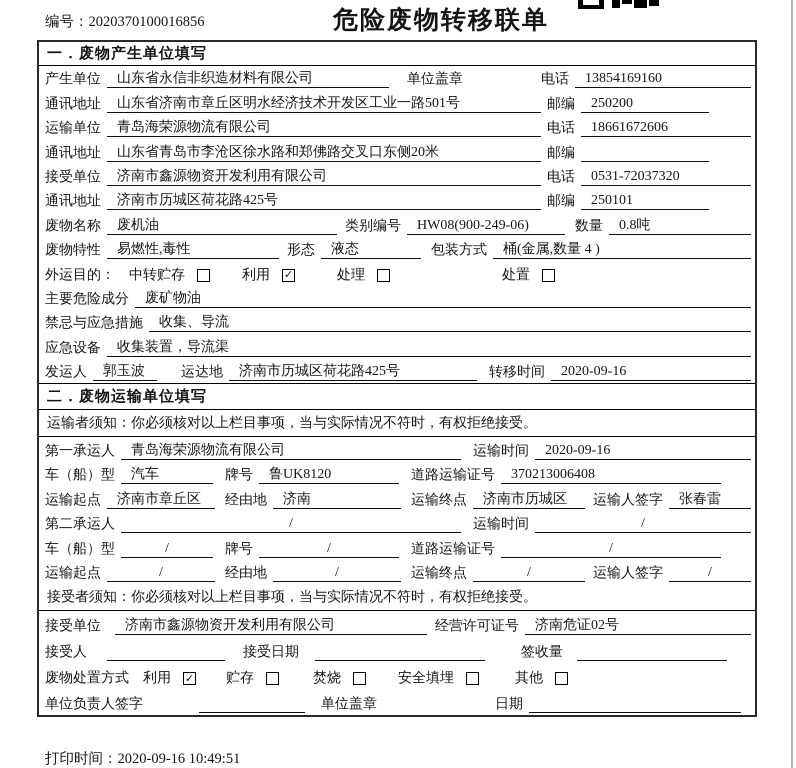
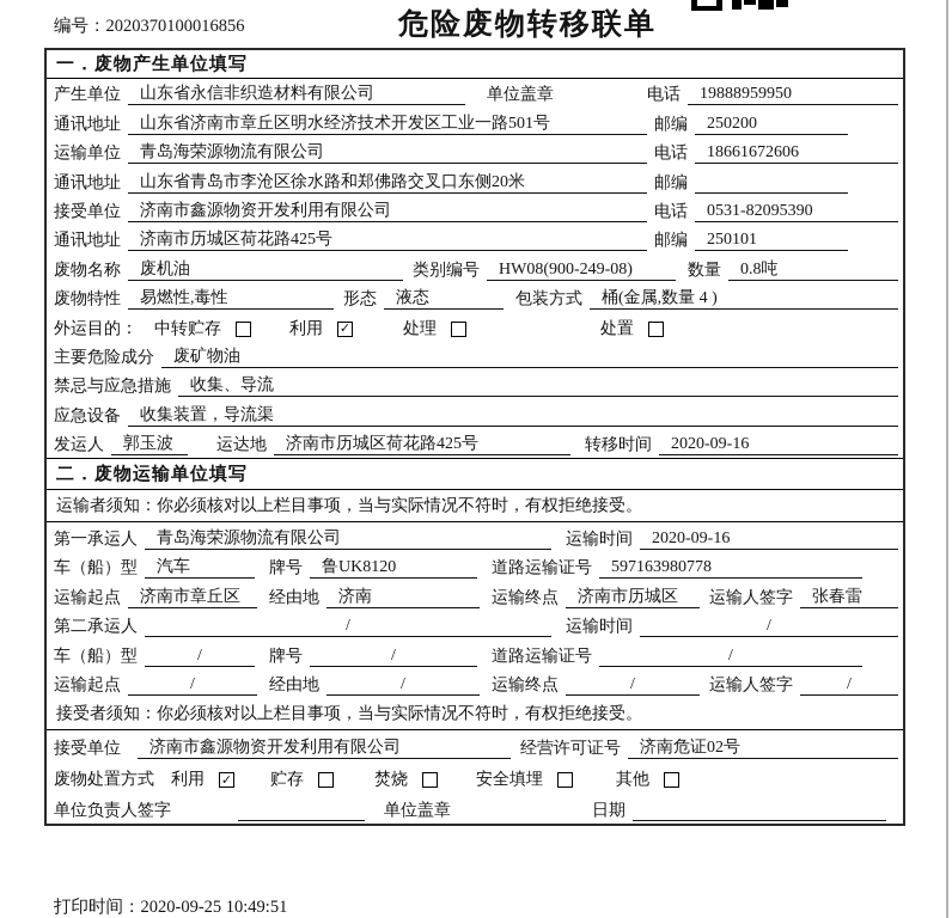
  编号：2020370100016856
  危险废物转移联单
  一．废物产生单位填写
  产生单位
  山东省永信非织造材料有限公司
  单位盖章
  电话
- 13854169160
+ 19888959950
  通讯地址
  山东省济南市章丘区明水经济技术开发区工业一路501号
  邮编
  250200
  运输单位
  青岛海荣源物流有限公司
  电话
  18661672606
  通讯地址
  山东省青岛市李沧区徐水路和郑佛路交叉口东侧20米
  邮编
  接受单位
  济南市鑫源物资开发利用有限公司
  电话
- 0531-72037320
+ 0531-82095390
  通讯地址
  济南市历城区荷花路425号
  邮编
  250101
  废物名称
  废机油
  类别编号
- HW08(900-249-06)
+ HW08(900-249-08)
  数量
  0.8吨
  废物特性
  易燃性,毒性
  形态
  液态
  包装方式
  桶(金属,数量 4 )
  外运目的：
  中转贮存
  利用
  ✓
  处理
  处置
  主要危险成分
  废矿物油
  禁忌与应急措施
  收集、导流
  应急设备
  收集装置，导流渠
  发运人
  郭玉波
  运达地
  济南市历城区荷花路425号
  转移时间
  2020-09-16
  二．废物运输单位填写
  运输者须知：你必须核对以上栏目事项，当与实际情况不符时，有权拒绝接受。
  第一承运人
  青岛海荣源物流有限公司
  运输时间
  2020-09-16
  车（船）型
  汽车
  牌号
  鲁UK8120
  道路运输证号
- 370213006408
+ 597163980778
  运输起点
  济南市章丘区
  经由地
  济南
  运输终点
  济南市历城区
  运输人签字
  张春雷
  第二承运人
  /
  运输时间
  /
  车（船）型
  /
  牌号
  /
  道路运输证号
  /
  运输起点
  /
  经由地
  /
  运输终点
  /
  运输人签字
  /
  接受者须知：你必须核对以上栏目事项，当与实际情况不符时，有权拒绝接受。
  接受单位
  济南市鑫源物资开发利用有限公司
  经营许可证号
  济南危证02号
- 接受人
- 接受日期
- 签收量
  废物处置方式
  利用
  ✓
  贮存
  焚烧
  安全填埋
  其他
  单位负责人签字
  单位盖章
  日期
- 打印时间：2020-09-16 10:49:51
+ 打印时间：2020-09-25 10:49:51
